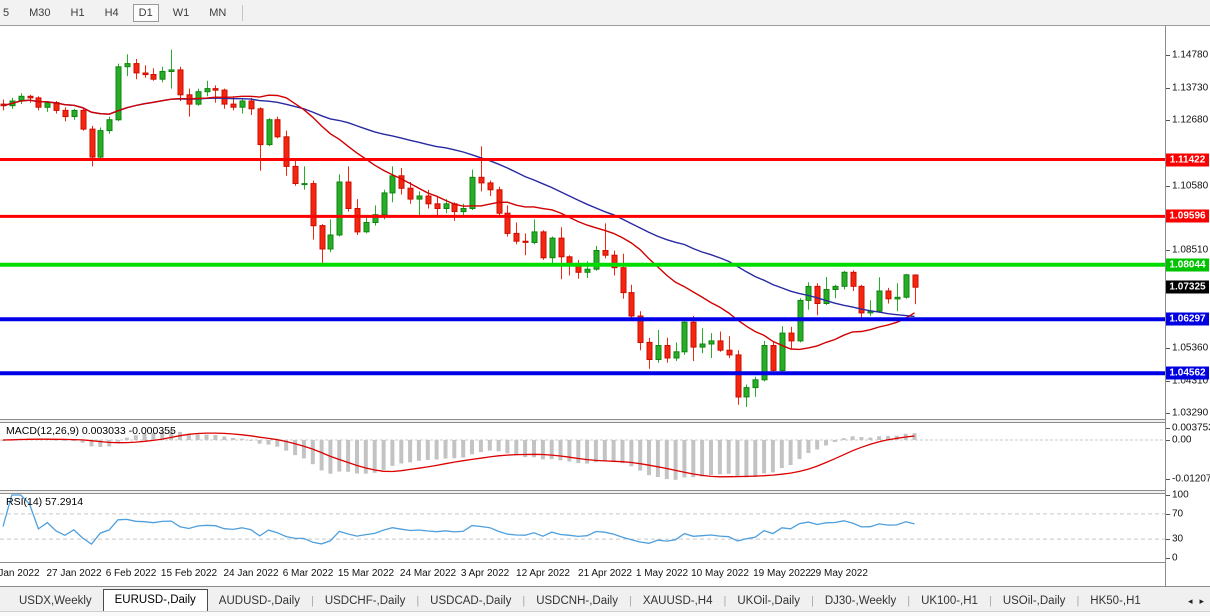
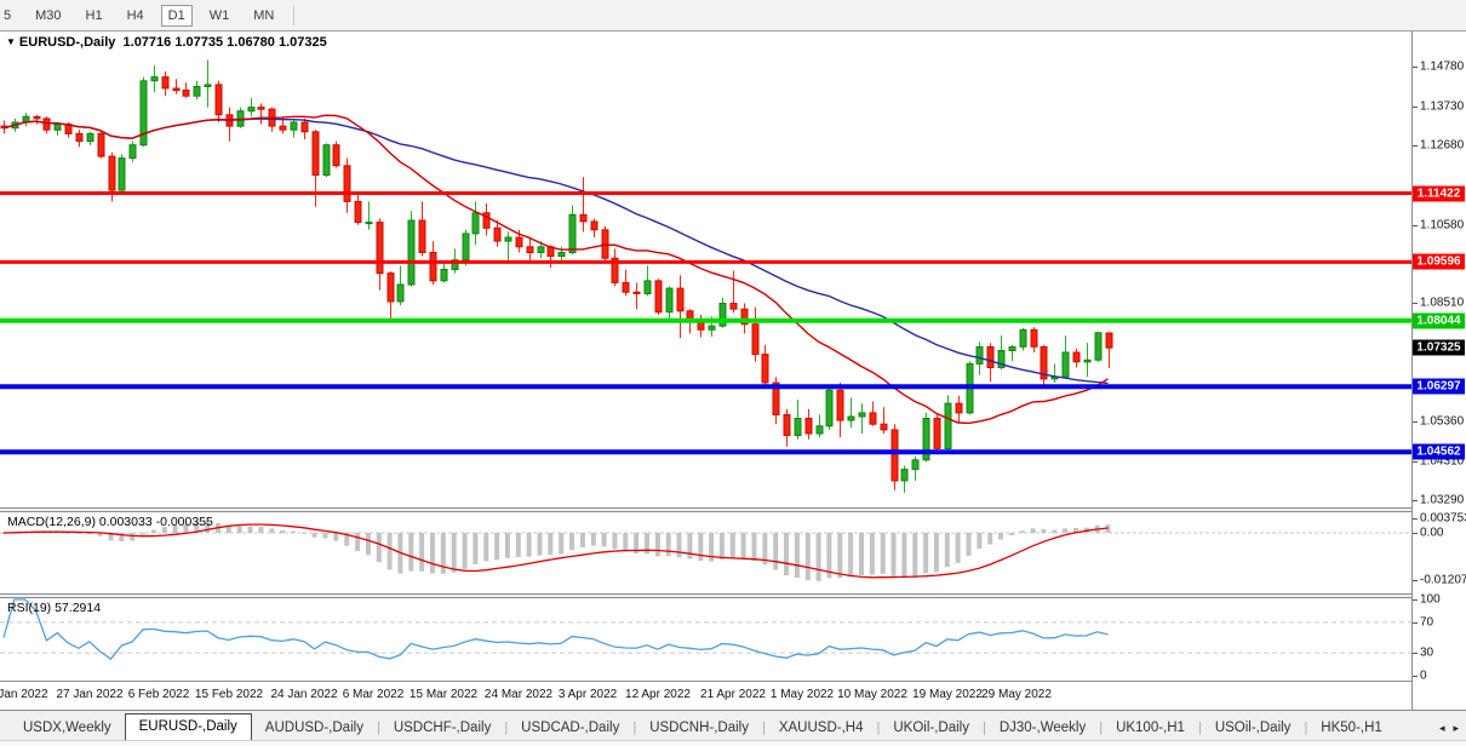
  5
  M30
  H1
  H4
  D1
  W1
  MN
+ ▼ EURUSD-,Daily 1.07716 1.07735 1.06780 1.07325
  MACD(12,26,9) 0.003033 -0.000355
- RSI(14) 57.2914
+ RSI(19) 57.2914
  1.14780
  1.13730
  1.12680
  1.10580
  1.08510
  1.05360
  1.04310
  1.03290
  1.11422
  1.09596
  1.08044
  1.07325
  1.06297
  1.04562
  0.00375
  0.00
  -0.01207
  100
  70
  30
  0
  Jan 2022
  27 Jan 2022
  6 Feb 2022
  15 Feb 2022
  24 Jan 2022
  6 Mar 2022
  15 Mar 2022
  24 Mar 2022
  3 Apr 2022
  12 Apr 2022
  21 Apr 2022
  1 May 2022
  10 May 2022
  19 May 2022
  29 May 2022
  USDX,Weekly
  EURUSD-,Daily
  AUDUSD-,Daily
  |
  USDCHF-,Daily
  |
  USDCAD-,Daily
  |
  USDCNH-,Daily
  |
  XAUUSD-,H4
  |
  UKOil-,Daily
  |
  DJ30-,Weekly
  |
  UK100-,H1
  |
  USOil-,Daily
  |
  HK50-,H1
  ◂
  ▸
